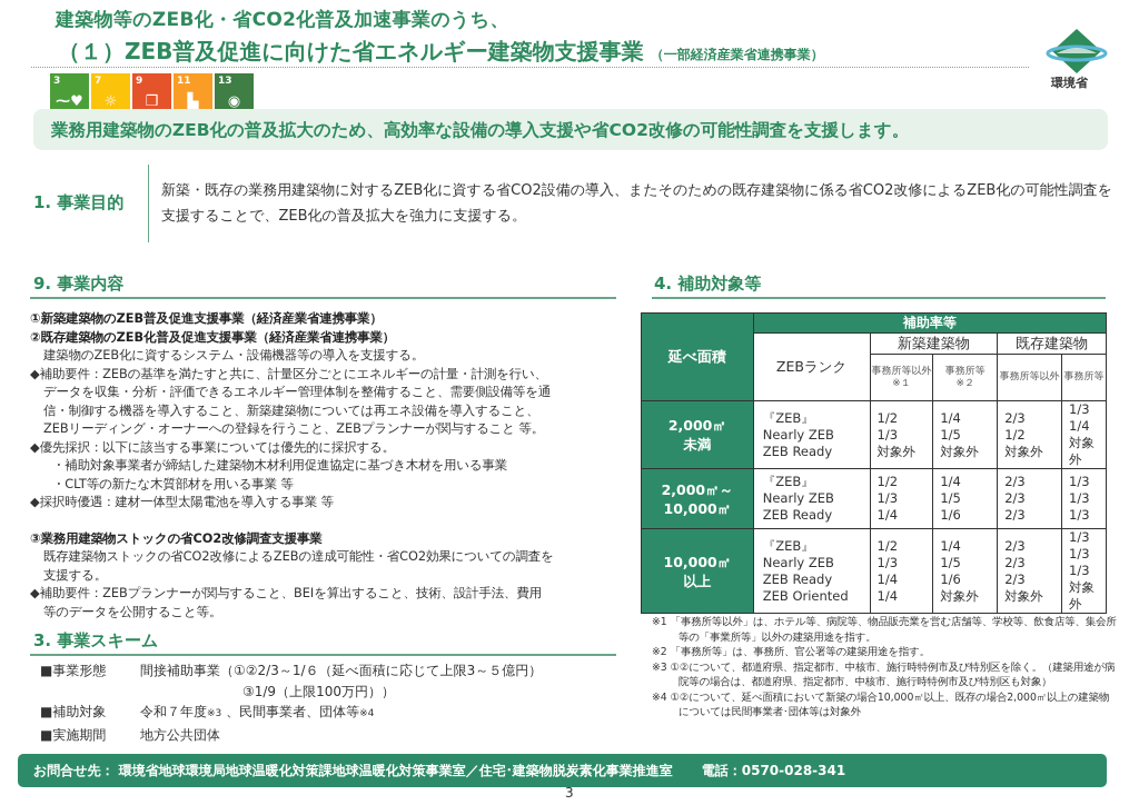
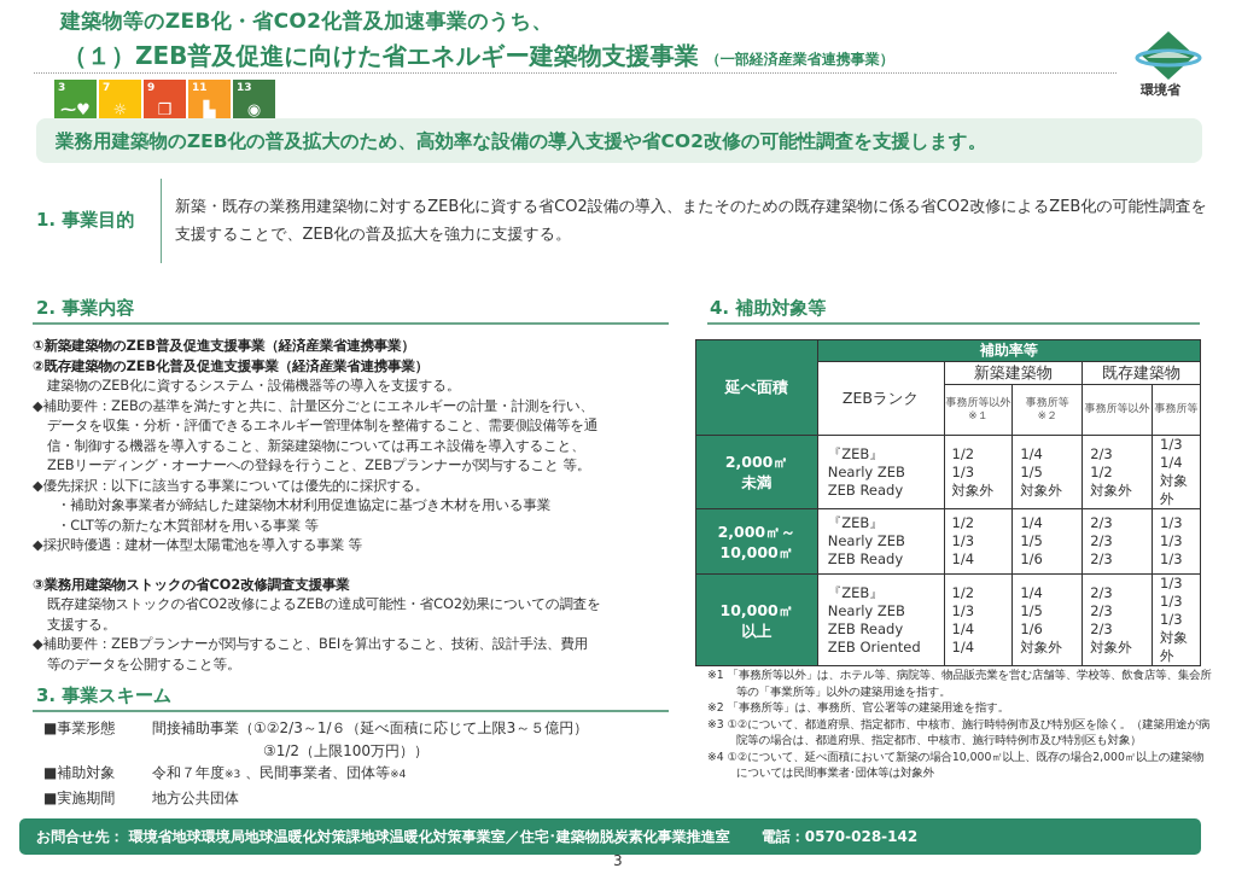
  建築物等のZEB化・省CO2化普及加速事業のうち、
  （１）ZEB普及促進に向けた省エネルギー建築物支援事業 （一部経済産業省連携事業）
  環境省
  3
  ⁓♥
  7
  ☼
  9
  ❒
  11
  ▙
  13
  ◉
  業務用建築物のZEB化の普及拡大のため、高効率な設備の導入支援や省CO2改修の可能性調査を支援します。
  1. 事業目的
  新築・既存の業務用建築物に対するZEB化に資する省CO2設備の導入、またそのための既存建築物に係る省CO2改修によるZEB化の可能性調査を支援することで、ZEB化の普及拡大を強力に支援する。
- 9. 事業内容
+ 2. 事業内容
  ①新築建築物のZEB普及促進支援事業（経済産業省連携事業）
  ②既存建築物のZEB化普及促進支援事業（経済産業省連携事業）
  建築物のZEB化に資するシステム・設備機器等の導入を支援する。
  ◆補助要件：ZEBの基準を満たすと共に、計量区分ごとにエネルギーの計量・計測を行い、
  データを収集・分析・評価できるエネルギー管理体制を整備すること、需要側設備等を通
  信・制御する機器を導入すること、新築建築物については再エネ設備を導入すること、
  ZEBリーディング・オーナーへの登録を行うこと、ZEBプランナーが関与すること 等。
  ◆優先採択：以下に該当する事業については優先的に採択する。
  ・補助対象事業者が締結した建築物木材利用促進協定に基づき木材を用いる事業
  ・CLT等の新たな木質部材を用いる事業 等
  ◆採択時優遇：建材一体型太陽電池を導入する事業 等
  ③業務用建築物ストックの省CO2改修調査支援事業
  既存建築物ストックの省CO2改修によるZEBの達成可能性・省CO2効果についての調査を
  支援する。
  ◆補助要件：ZEBプランナーが関与すること、BEIを算出すること、技術、設計手法、費用
  等のデータを公開すること等。
  3. 事業スキーム
  ■事業形態
  間接補助事業（①②2/3～1/６（延べ面積に応じて上限3～５億円）
- ③1/9（上限100万円））
+ ③1/2（上限100万円））
  ■補助対象
  令和７年度※3 、民間事業者、団体等※4
  ■実施期間
  地方公共団体
  4. 補助対象等
  延べ面積	補助率等
  ZEBランク	新築建築物	既存建築物
  事務所等以外※１	事務所等※２	事務所等以外	事務所等
  2,000㎡未満	『ZEB』Nearly ZEBZEB Ready	1/21/3対象外	1/41/5対象外	2/31/2対象外	1/31/4対象外
  2,000㎡～10,000㎡	『ZEB』Nearly ZEBZEB Ready	1/21/31/4	1/41/51/6	2/32/32/3	1/31/31/3
  10,000㎡以上	『ZEB』Nearly ZEBZEB ReadyZEB Oriented	1/21/31/41/4	1/41/51/6対象外	2/32/32/3対象外	1/31/31/3対象外
  ※1 「事務所等以外」は、ホテル等、病院等、物品販売業を営む店舗等、学校等、飲食店等、集会所等の「事業所等」以外の建築用途を指す。
  ※2 「事務所等」は、事務所、官公署等の建築用途を指す。
  ※3 ①②について、都道府県、指定都市、中核市、施行時特例市及び特別区を除く。（建築用途が病院等の場合は、都道府県、指定都市、中核市、施行時特例市及び特別区も対象）
  ※4 ①②について、延べ面積において新築の場合10,000㎡以上、既存の場合2,000㎡以上の建築物については民間事業者･団体等は対象外
- お問合せ先： 環境省地球環境局地球温暖化対策課地球温暖化対策事業室／住宅･建築物脱炭素化事業推進室 電話：0570-028-341
+ お問合せ先： 環境省地球環境局地球温暖化対策課地球温暖化対策事業室／住宅･建築物脱炭素化事業推進室 電話：0570-028-142
  3
